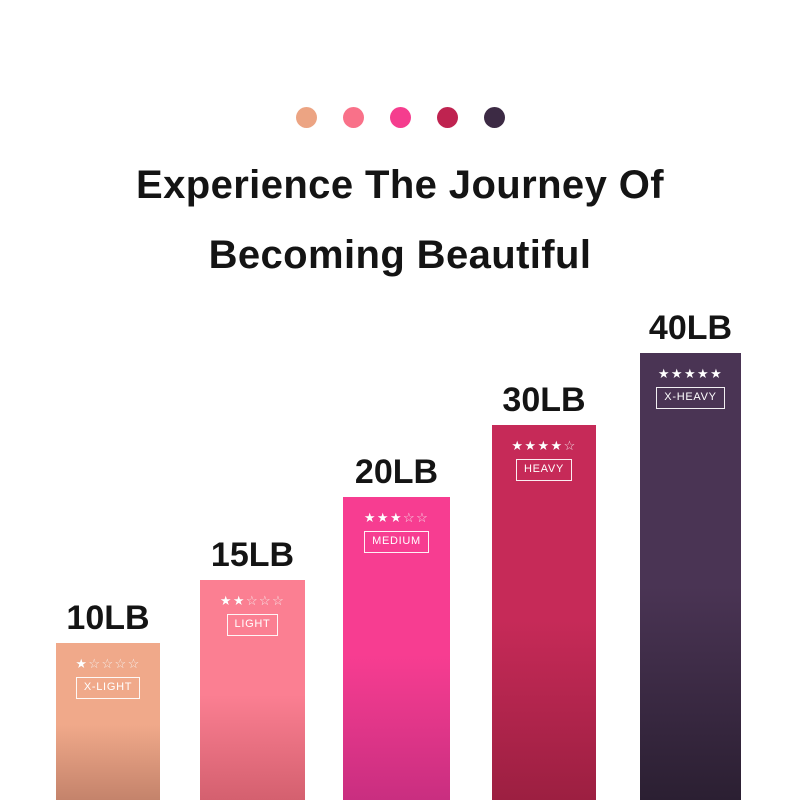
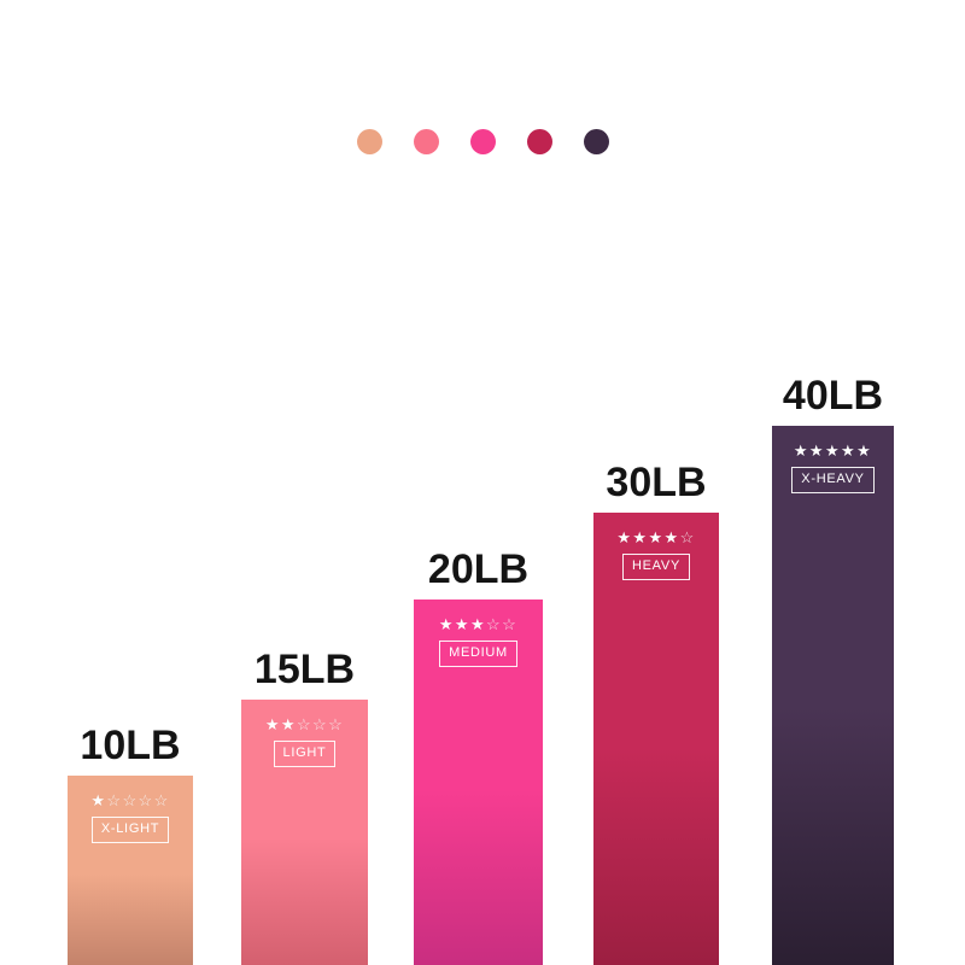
- Experience The Journey Of
- Becoming Beautiful
  10LB
  ★☆☆☆☆
  X-LIGHT
  15LB
  ★★☆☆☆
  LIGHT
  20LB
  ★★★☆☆
  MEDIUM
  30LB
  ★★★★☆
  HEAVY
  40LB
  ★★★★★
  X-HEAVY
